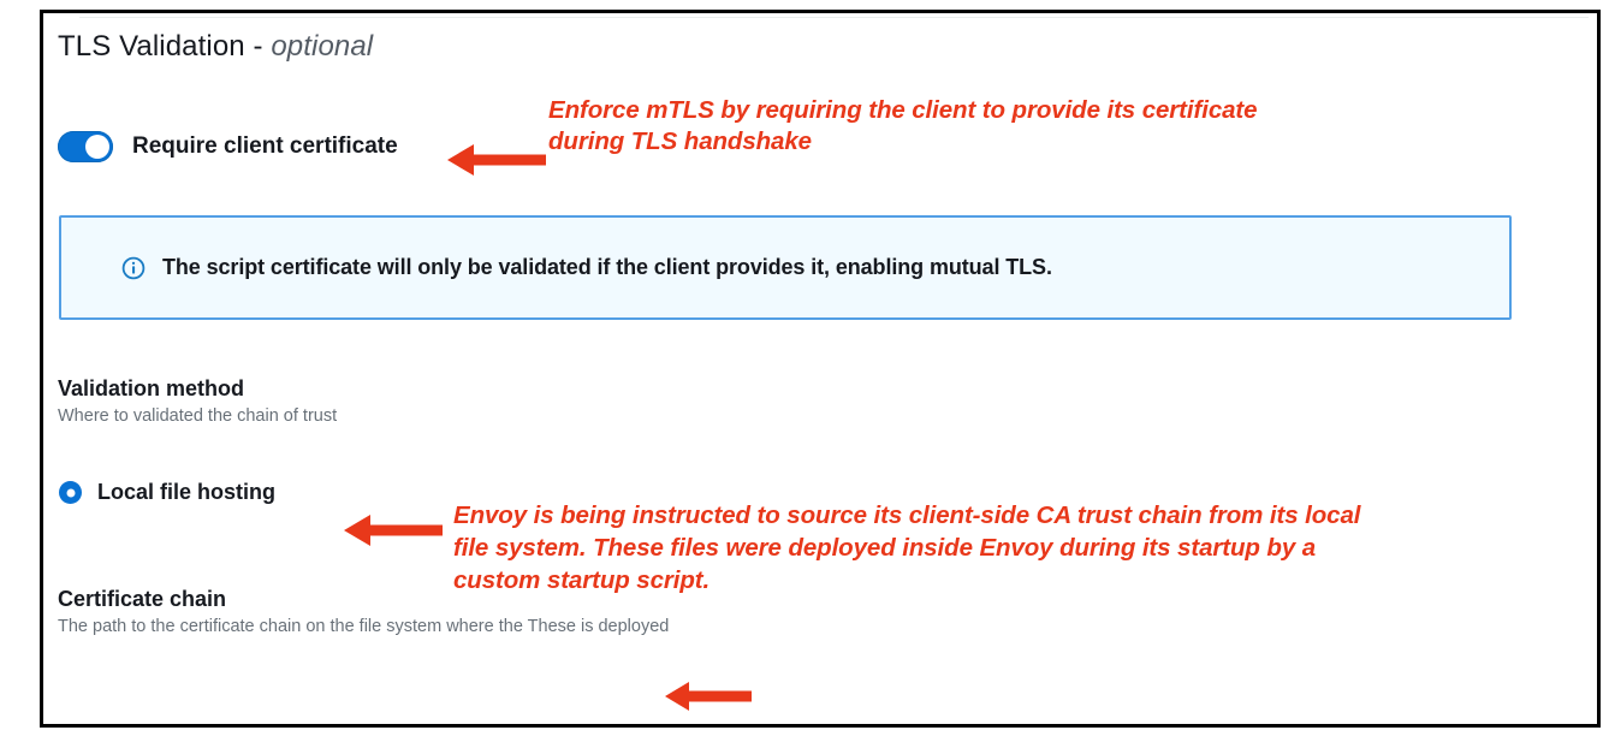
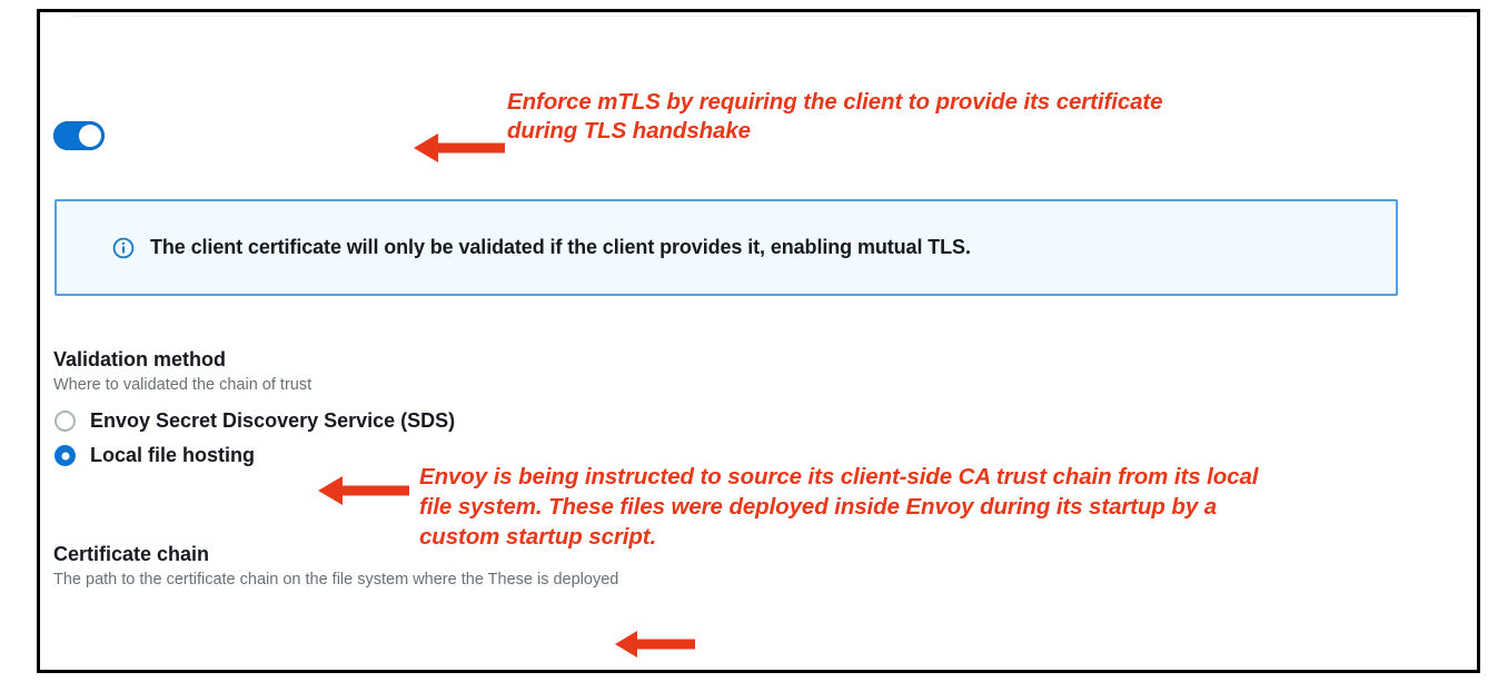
- TLS Validation - optional
- Require client certificate
- The script certificate will only be validated if the client provides it, enabling mutual TLS.
+ The client certificate will only be validated if the client provides it, enabling mutual TLS.
  Validation method
  Where to validated the chain of trust
+ Envoy Secret Discovery Service (SDS)
  Local file hosting
  Certificate chain
  The path to the certificate chain on the file system where the These is deployed
  Enforce mTLS by requiring the client to provide its certificate
  during TLS handshake
  Envoy is being instructed to source its client-side CA trust chain from its local
  file system. These files were deployed inside Envoy during its startup by a
  custom startup script.
